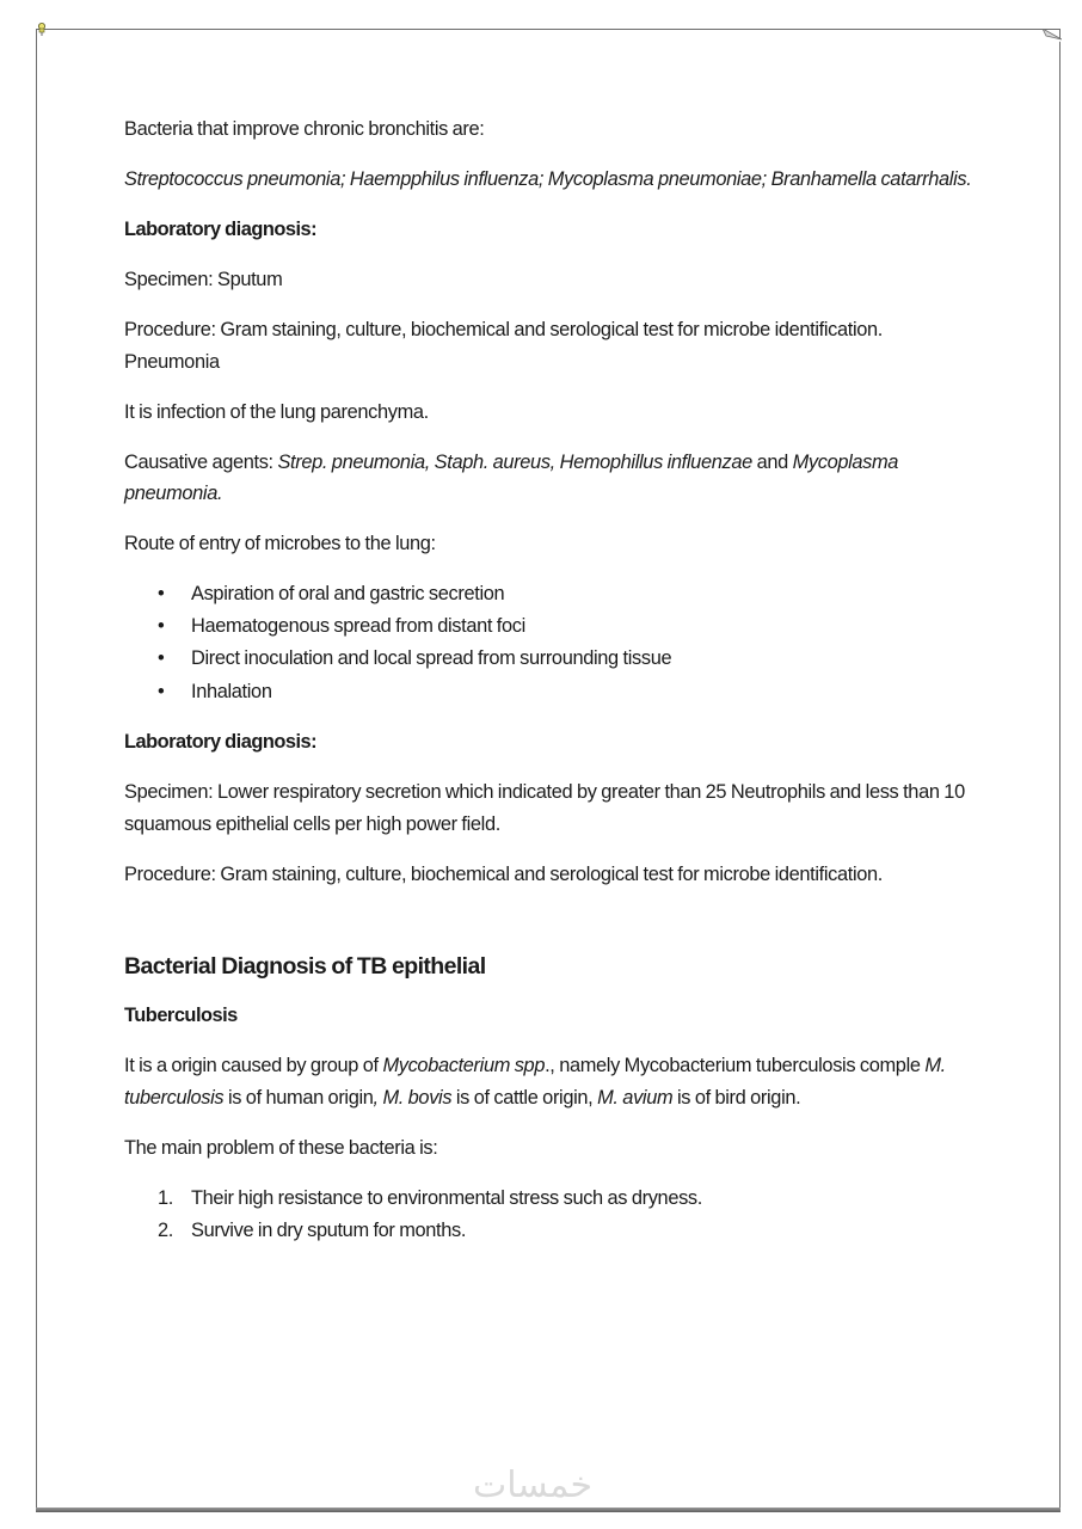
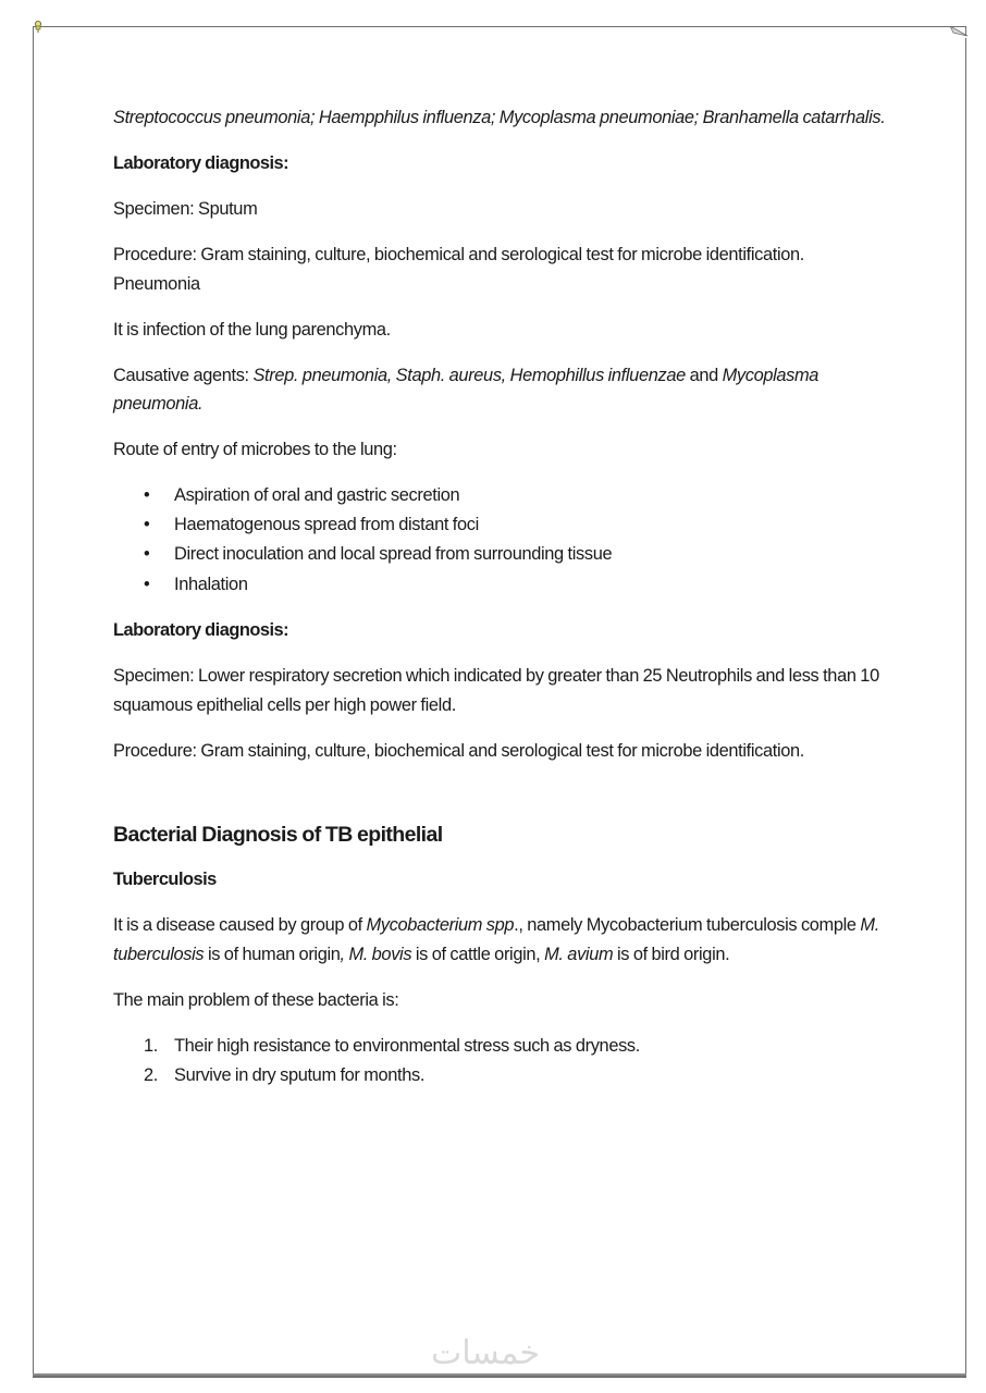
- Bacteria that improve chronic bronchitis are:
  Streptococcus pneumonia; Haempphilus influenza; Mycoplasma pneumoniae; Branhamella catarrhalis.
  Laboratory diagnosis:
  Specimen: Sputum
  Procedure: Gram staining, culture, biochemical and serological test for microbe identification.
  Pneumonia
  It is infection of the lung parenchyma.
  Causative agents: Strep. pneumonia, Staph. aureus, Hemophillus influenzae and Mycoplasma pneumonia.
  Route of entry of microbes to the lung:
  •
  Aspiration of oral and gastric secretion
  •
  Haematogenous spread from distant foci
  •
  Direct inoculation and local spread from surrounding tissue
  •
  Inhalation
  Laboratory diagnosis:
  Specimen: Lower respiratory secretion which indicated by greater than 25 Neutrophils and less than 10 squamous epithelial cells per high power field.
  Procedure: Gram staining, culture, biochemical and serological test for microbe identification.
  Bacterial Diagnosis of TB epithelial
  Tuberculosis
- It is a origin caused by group of Mycobacterium spp., namely Mycobacterium tuberculosis comple M. tuberculosis is of human origin, M. bovis is of cattle origin, M. avium is of bird origin.
+ It is a disease caused by group of Mycobacterium spp., namely Mycobacterium tuberculosis comple M. tuberculosis is of human origin, M. bovis is of cattle origin, M. avium is of bird origin.
  The main problem of these bacteria is:
  1.
  Their high resistance to environmental stress such as dryness.
  2.
  Survive in dry sputum for months.
  خمسات
